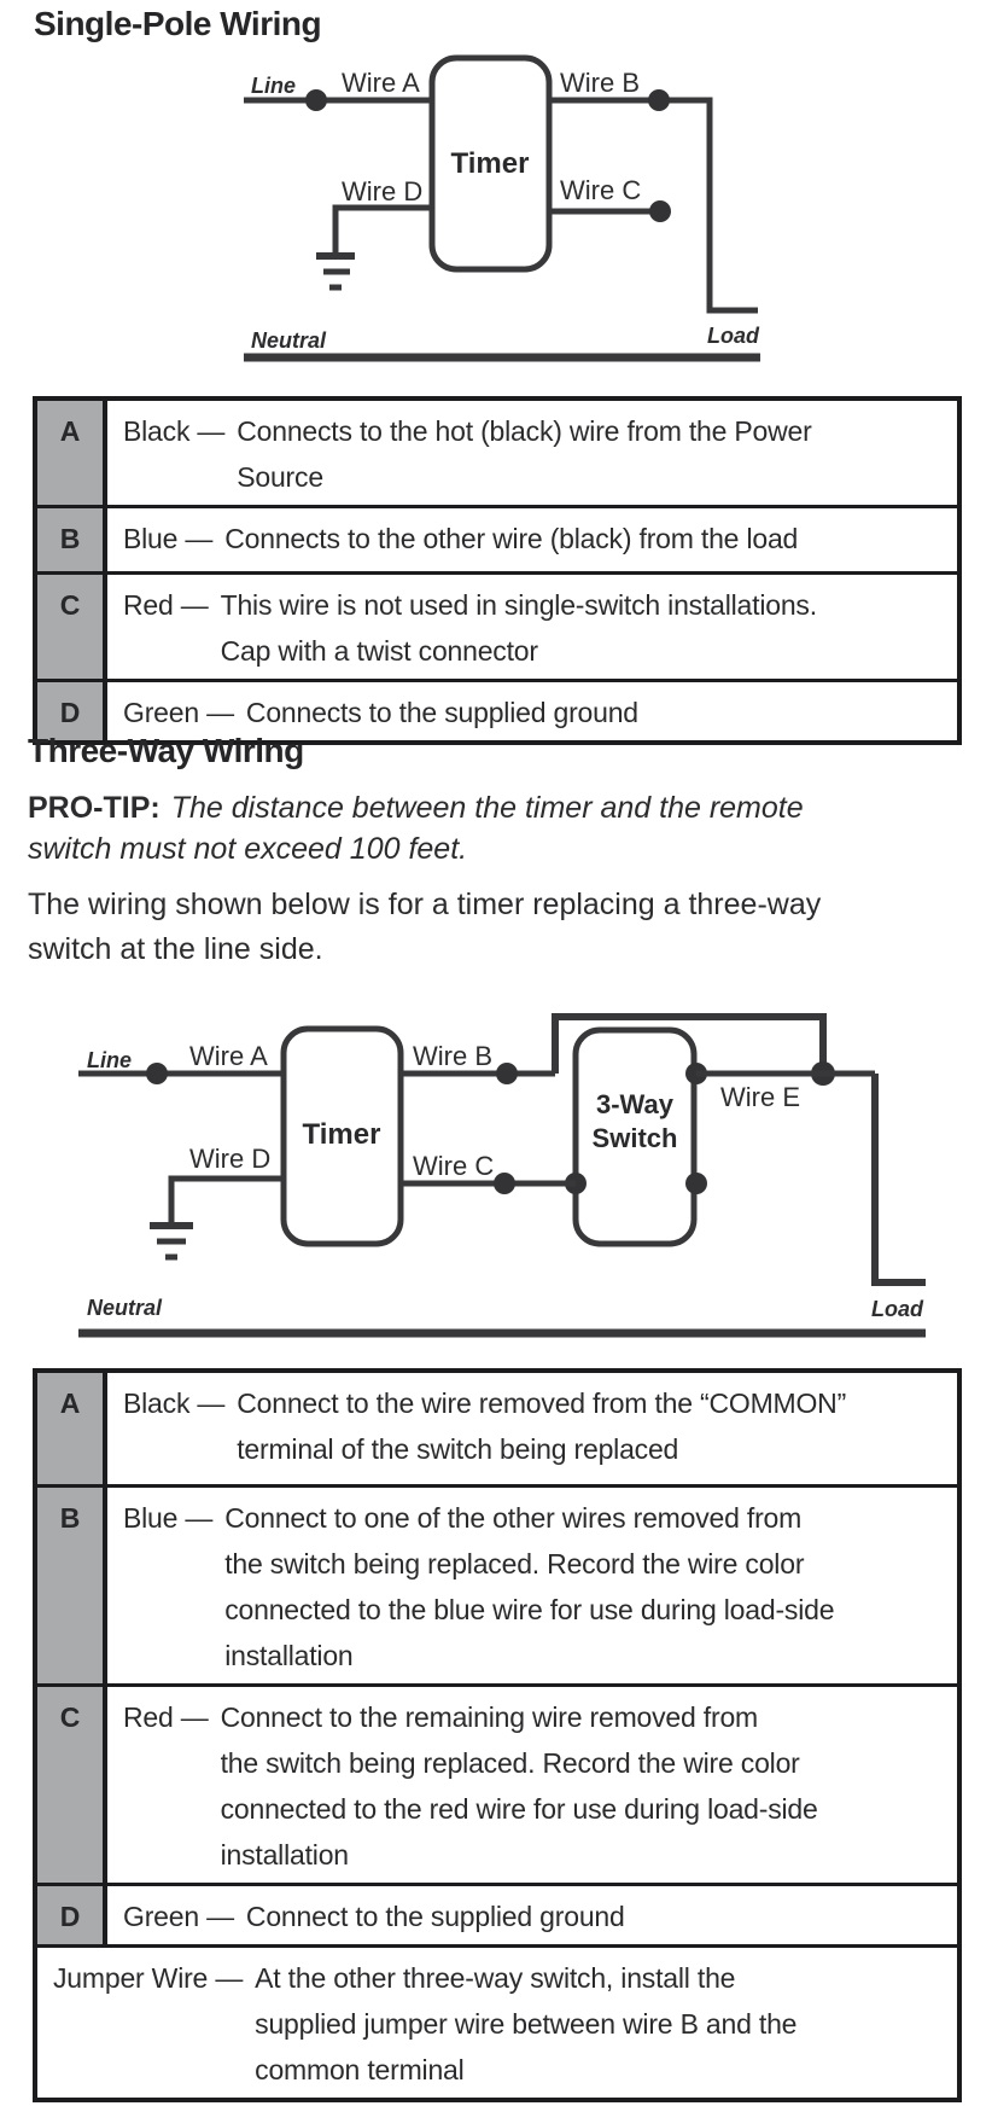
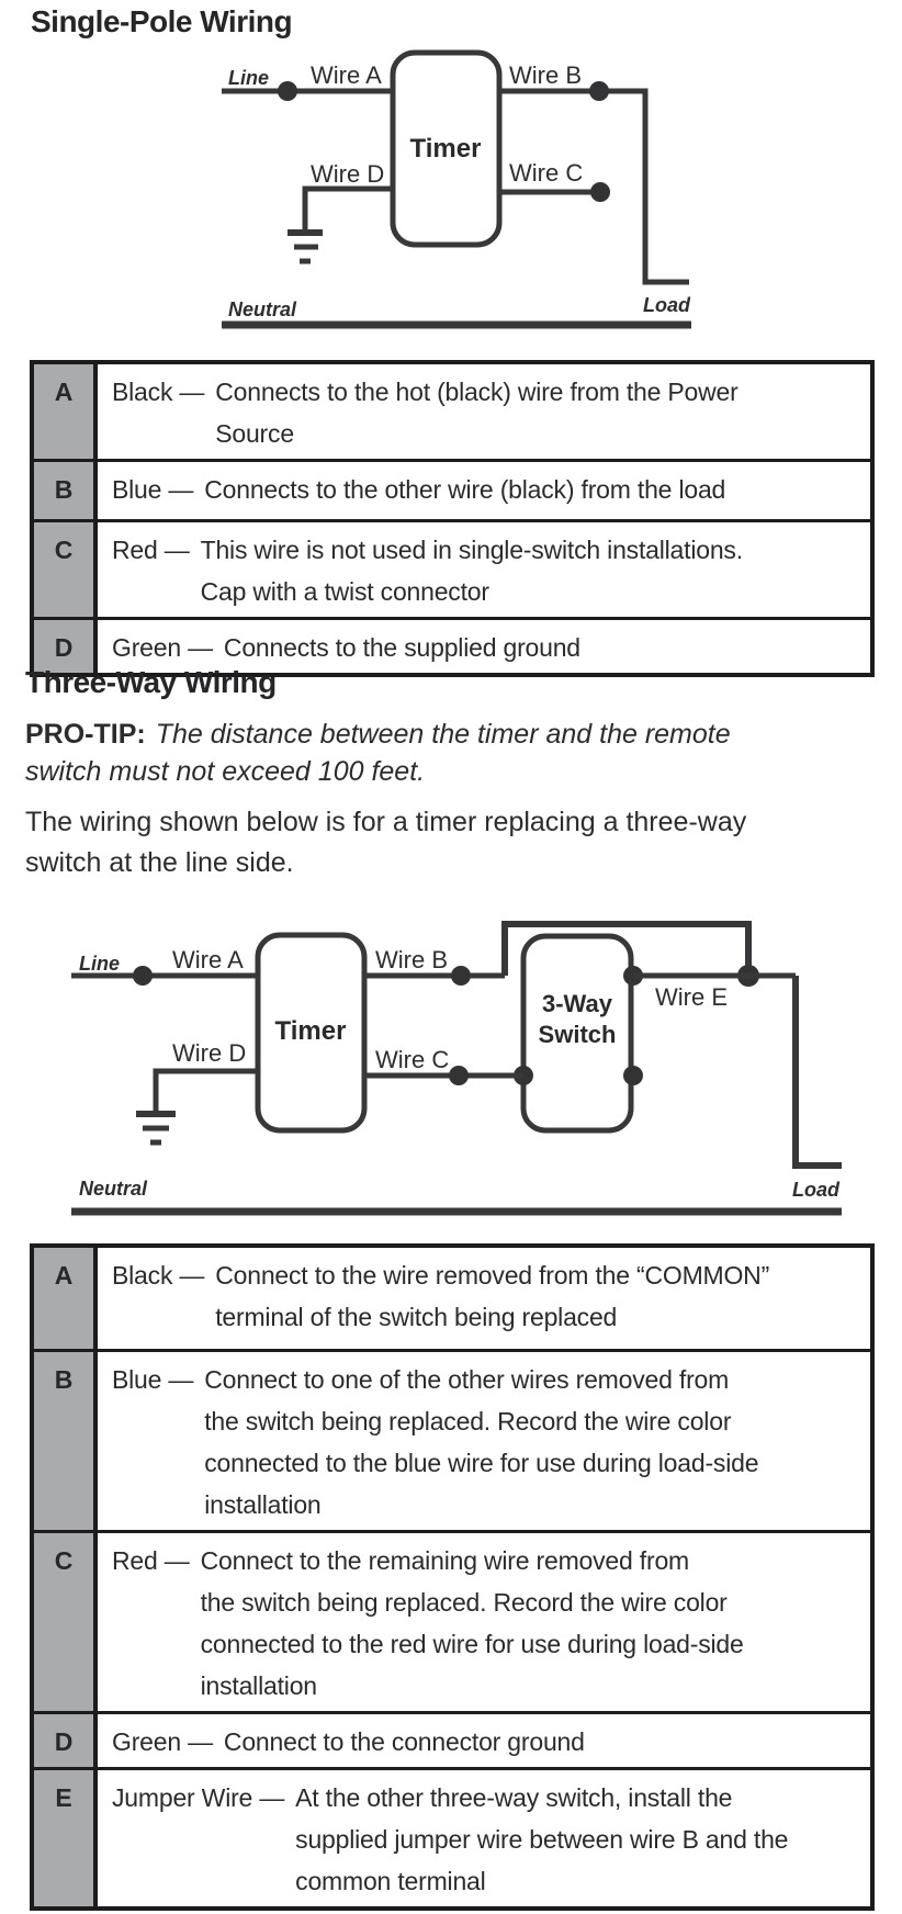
  Single-Pole Wiring
  Line
  Wire A
  Timer
  Wire B
  Wire D
  Wire C
  Neutral
  Load
  A
  Black —
  Connects to the hot (black) wire from the Power
  Source
  B
  Blue —
  Connects to the other wire (black) from the load
  C
  Red —
  This wire is not used in single-switch installations.
  Cap with a twist connector
  D
  Green —
  Connects to the supplied ground
  Three-Way Wiring
  PRO-TIP: The distance between the timer and the remote
  switch must not exceed 100 feet.
  The wiring shown below is for a timer replacing a three-way
  switch at the line side.
  Line
  Wire A
  Timer
  Wire B
  3-Way
  Switch
  Wire C
  Wire E
  Wire D
  Neutral
  Load
  A
  Black —
  Connect to the wire removed from the “COMMON”
  terminal of the switch being replaced
  B
  Blue —
  Connect to one of the other wires removed from
  the switch being replaced. Record the wire color
  connected to the blue wire for use during load-side
  installation
  C
  Red —
  Connect to the remaining wire removed from
  the switch being replaced. Record the wire color
  connected to the red wire for use during load-side
  installation
  D
  Green —
- Connect to the supplied ground
+ Connect to the connector ground
+ E
  Jumper Wire —
  At the other three-way switch, install the
  supplied jumper wire between wire B and the
  common terminal
